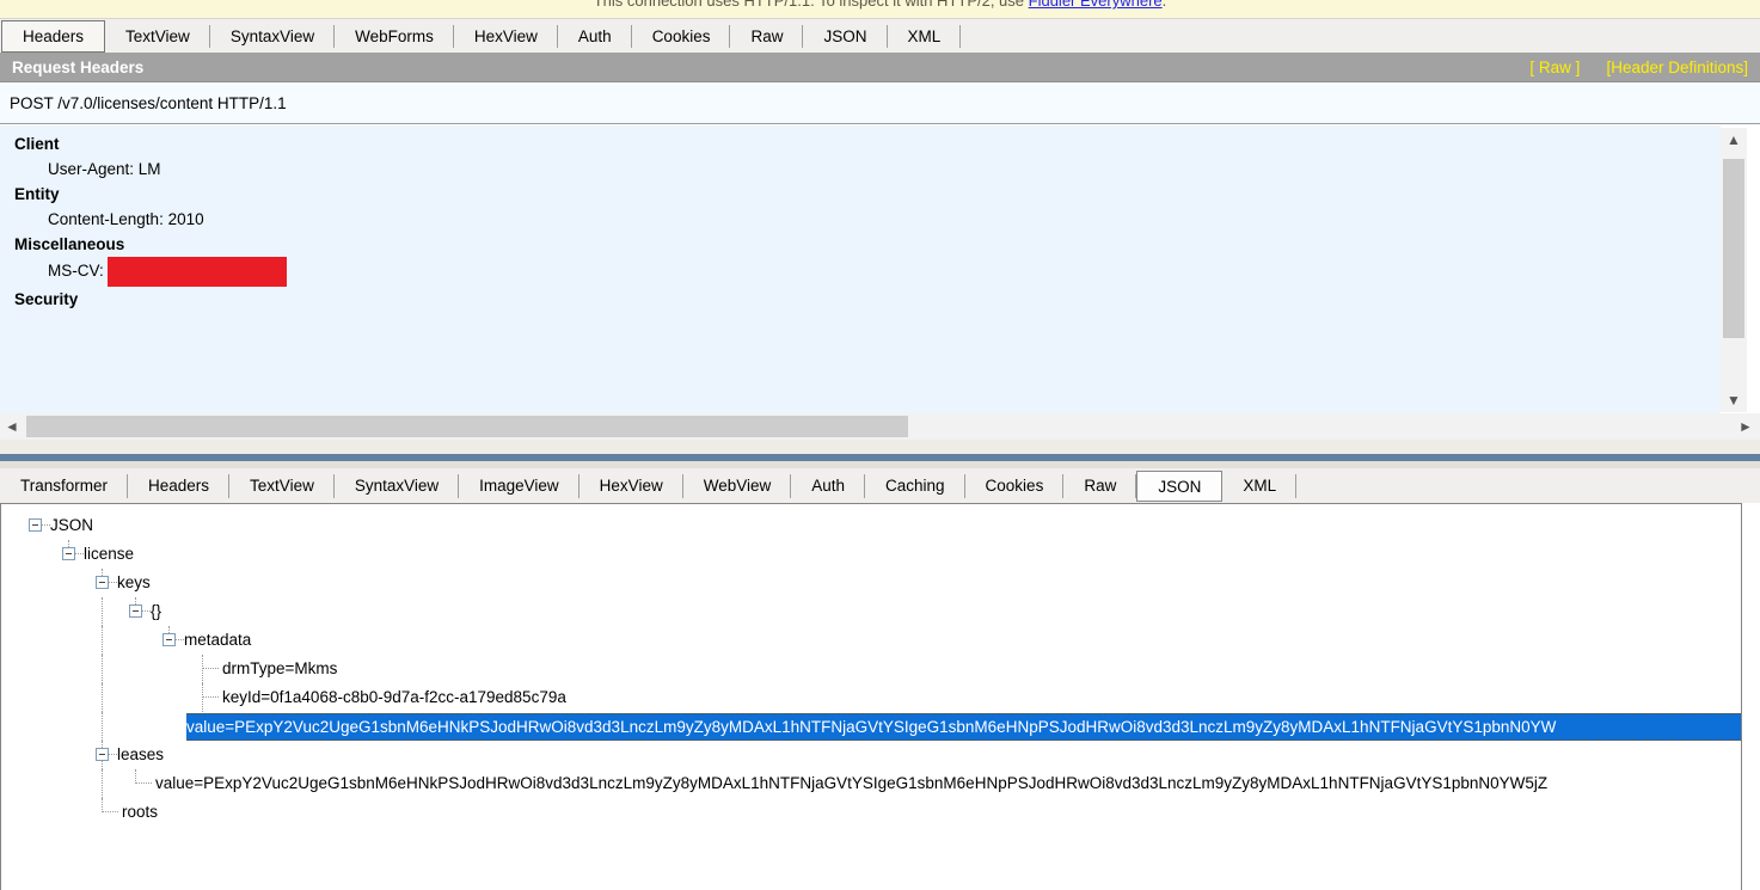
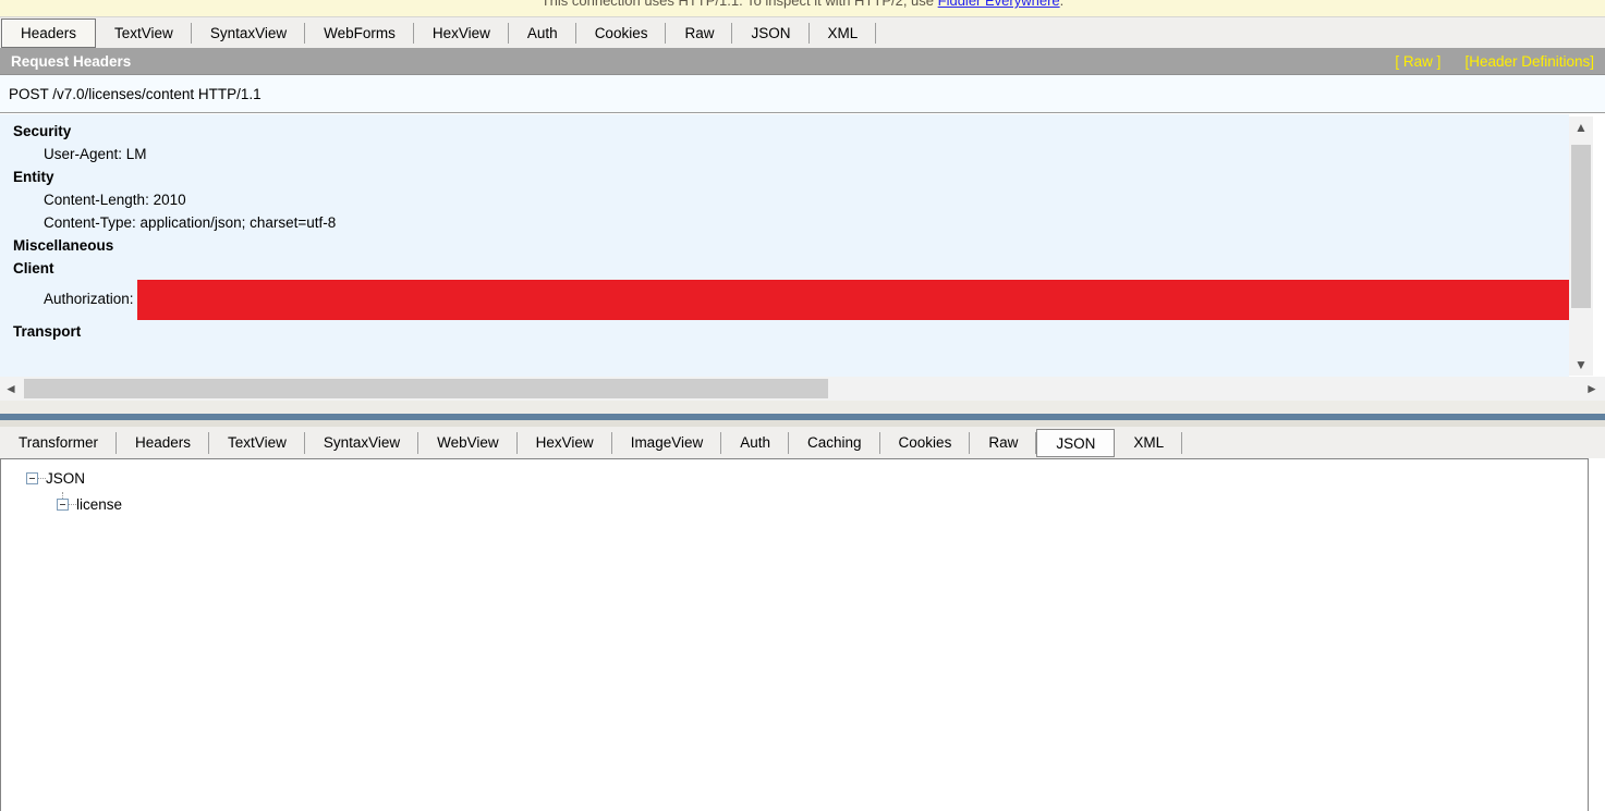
  This connection uses HTTP/1.1. To inspect it with HTTP/2, use Fiddler Everywhere.
  Headers
  TextView
  SyntaxView
  WebForms
  HexView
  Auth
  Cookies
  Raw
  JSON
  XML
  Request Headers
  [ Raw ]
  [Header Definitions]
  POST /v7.0/licenses/content HTTP/1.1
- Client
+ Security
  User-Agent: LM
  Entity
  Content-Length: 2010
+ Content-Type: application/json; charset=utf-8
  Miscellaneous
- MS-CV:
- Security
+ Client
+ Authorization:
+ Transport
  ▲
  ▼
  ◄
  ►
  Transformer
  Headers
  TextView
  SyntaxView
- ImageView
+ WebView
  HexView
- WebView
+ ImageView
  Auth
  Caching
  Cookies
  Raw
  JSON
  XML
  JSON
  license
- keys
- {}
- metadata
- drmType=Mkms
- keyId=0f1a4068-c8b0-9d7a-f2cc-a179ed85c79a
- value=PExpY2Vuc2UgeG1sbnM6eHNkPSJodHRwOi8vd3d3LnczLm9yZy8yMDAxL1hNTFNjaGVtYSIgeG1sbnM6eHNpPSJodHRwOi8vd3d3LnczLm9yZy8yMDAxL1hNTFNjaGVtYS1pbnN0YW
- leases
- value=PExpY2Vuc2UgeG1sbnM6eHNkPSJodHRwOi8vd3d3LnczLm9yZy8yMDAxL1hNTFNjaGVtYSIgeG1sbnM6eHNpPSJodHRwOi8vd3d3LnczLm9yZy8yMDAxL1hNTFNjaGVtYS1pbnN0YW5jZ
- roots
